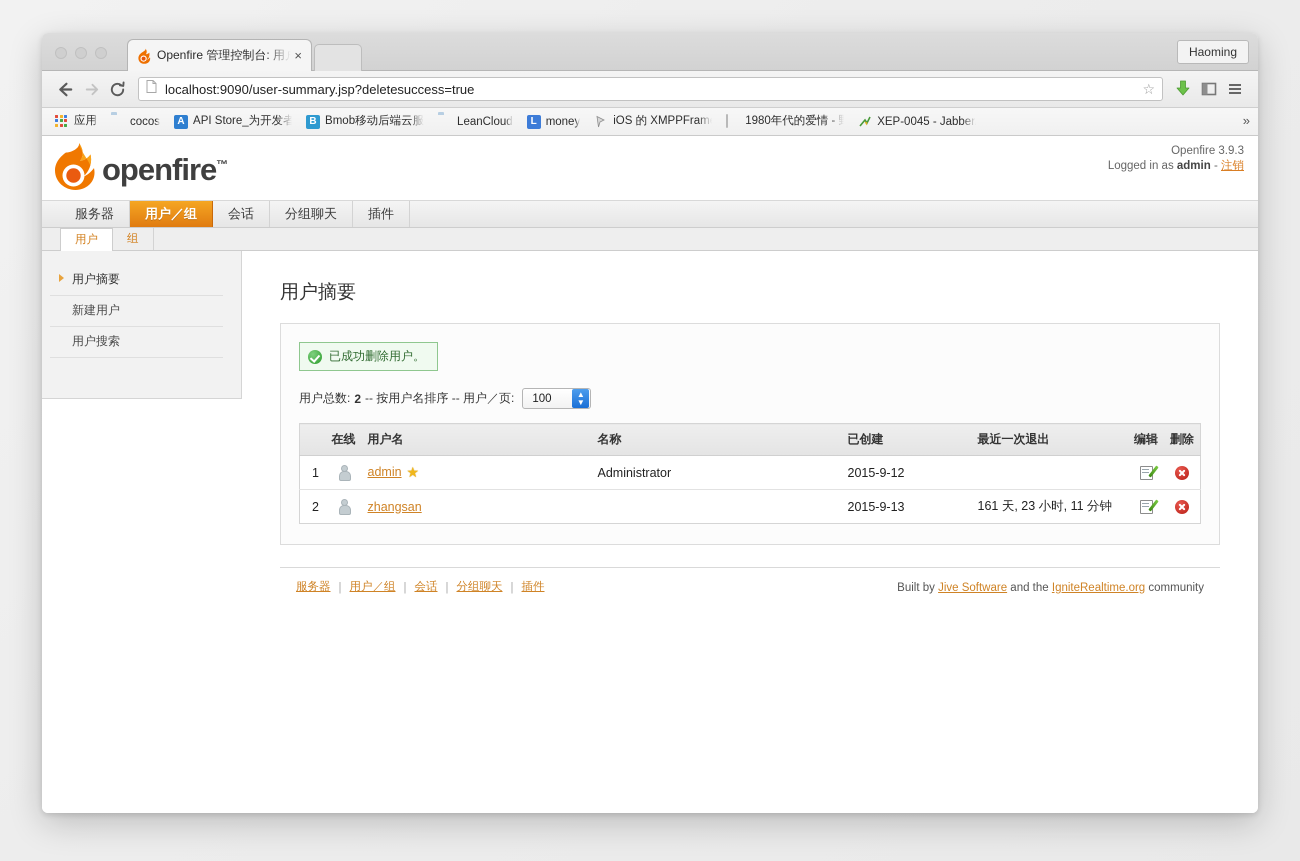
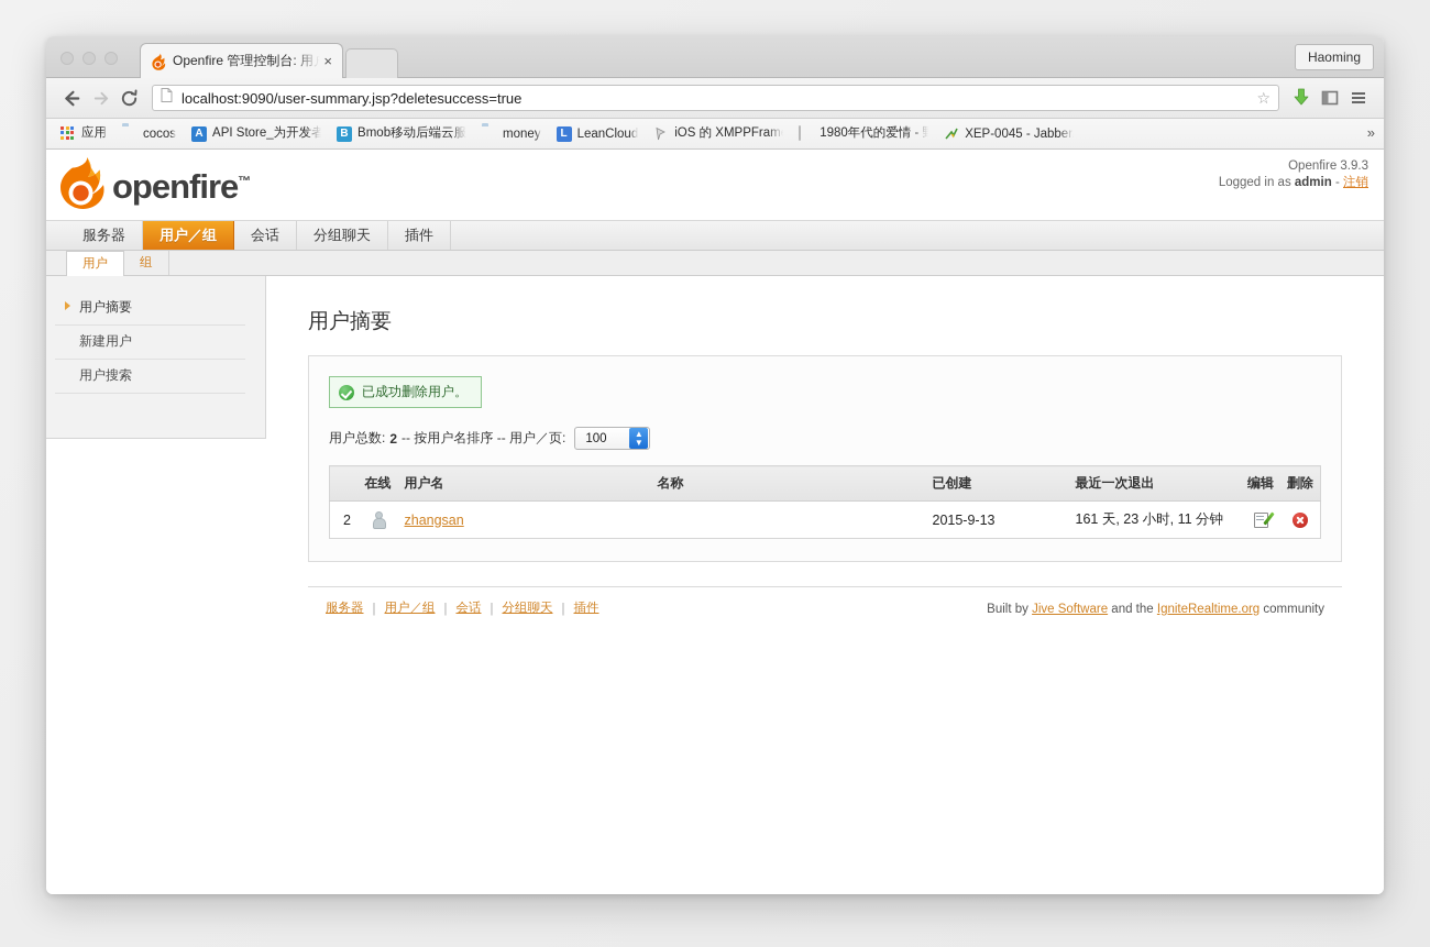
  Openfire 管理控制台: 用户
  ×
  Haoming
  localhost:9090/user-summary.jsp?deletesuccess=true
  ☆
  应用
  cocos
  A
  API Store_为开发者
  B
  Bmob移动后端云服
- LeanCloud
+ money
  L
- money
+ LeanCloud
  iOS 的 XMPPFram
  1980年代的爱情 -
  XEP-0045 - Jabber
  »
  openfire™
  Openfire 3.9.3
  Logged in as admin - 注销
  服务器
  用户／组
  会话
  分组聊天
  插件
  用户
  组
  用户摘要
  新建用户
  用户搜索
  用户摘要
  已成功删除用户。
  用户总数:
  2
  -- 按用户名排序 -- 用户／页:
  100
  ▲
  ▼
  	在线	用户名	名称	已创建	最近一次退出	编辑	删除
- 1		admin ★	Administrator	2015-9-12
  2		zhangsan		2015-9-13	161 天, 23 小时, 11 分钟
  服务器
  |
  用户／组
  |
  会话
  |
  分组聊天
  |
  插件
  Built by Jive Software and the IgniteRealtime.org community
